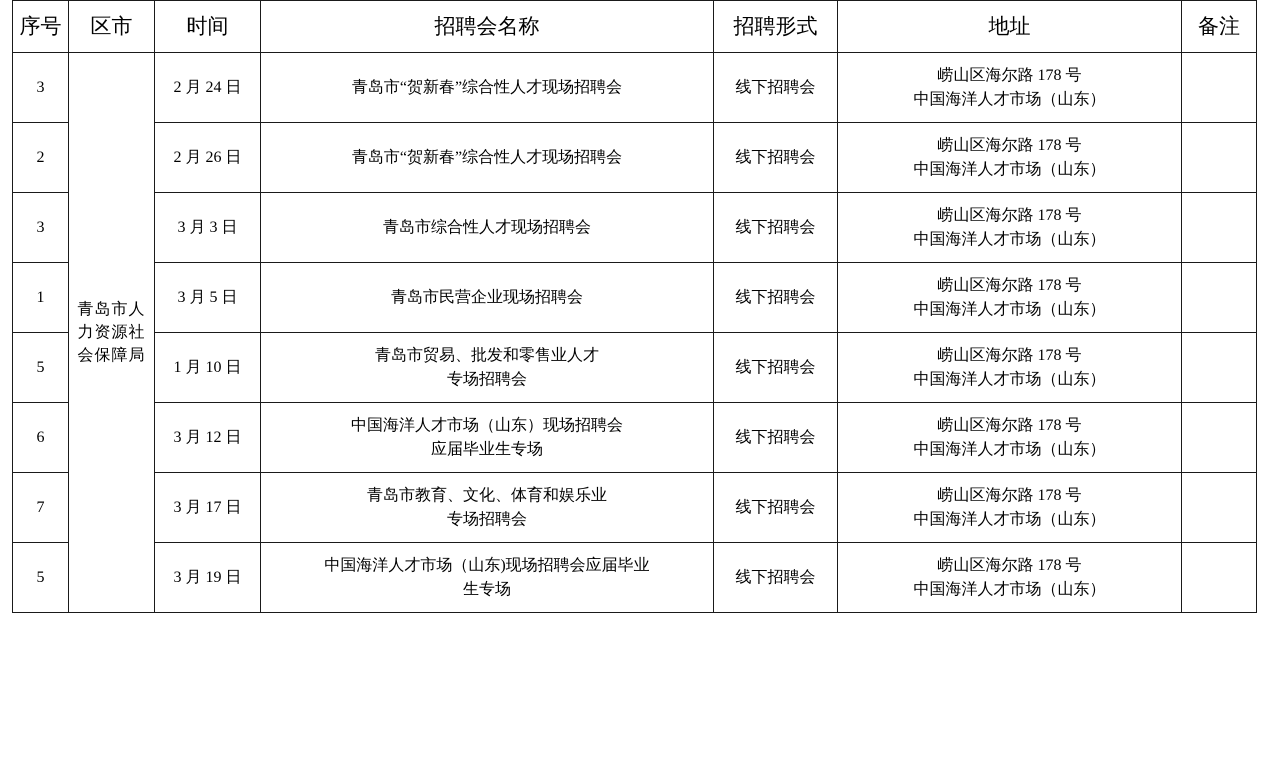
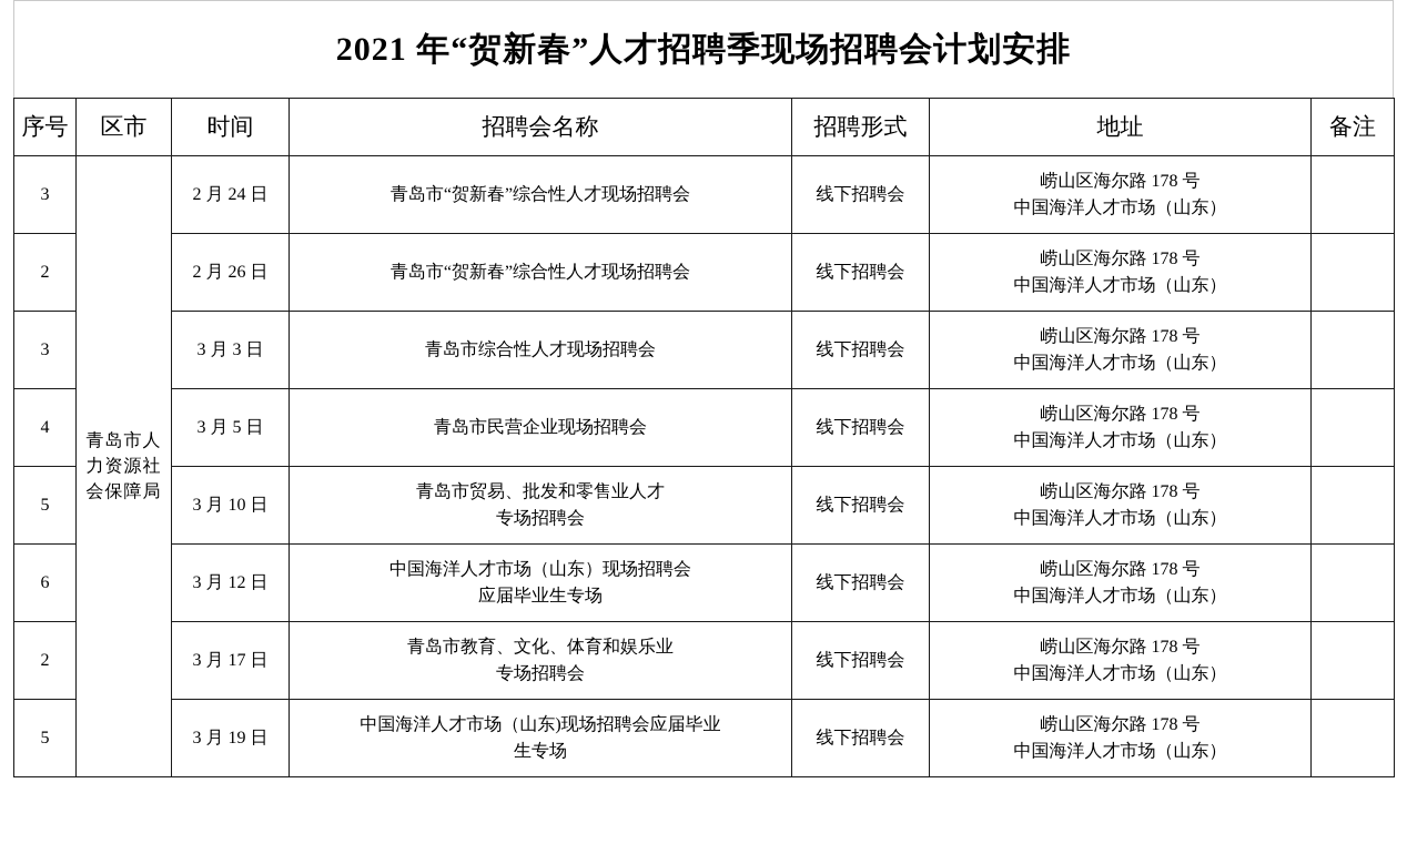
+ 2021 年“贺新春”人才招聘季现场招聘会计划安排
  序号	区市	时间	招聘会名称	招聘形式	地址	备注
  3	青岛市人力资源社会保障局	2 月 24 日	青岛市“贺新春”综合性人才现场招聘会	线下招聘会	崂山区海尔路 178 号 中国海洋人才市场（山东）
  2	2 月 26 日	青岛市“贺新春”综合性人才现场招聘会	线下招聘会	崂山区海尔路 178 号 中国海洋人才市场（山东）
  3	3 月 3 日	青岛市综合性人才现场招聘会	线下招聘会	崂山区海尔路 178 号 中国海洋人才市场（山东）
- 1	3 月 5 日	青岛市民营企业现场招聘会	线下招聘会	崂山区海尔路 178 号 中国海洋人才市场（山东）
+ 4	3 月 5 日	青岛市民营企业现场招聘会	线下招聘会	崂山区海尔路 178 号 中国海洋人才市场（山东）
- 5	1 月 10 日	青岛市贸易、批发和零售业人才 专场招聘会	线下招聘会	崂山区海尔路 178 号 中国海洋人才市场（山东）
+ 5	3 月 10 日	青岛市贸易、批发和零售业人才 专场招聘会	线下招聘会	崂山区海尔路 178 号 中国海洋人才市场（山东）
  6	3 月 12 日	中国海洋人才市场（山东）现场招聘会 应届毕业生专场	线下招聘会	崂山区海尔路 178 号 中国海洋人才市场（山东）
- 7	3 月 17 日	青岛市教育、文化、体育和娱乐业 专场招聘会	线下招聘会	崂山区海尔路 178 号 中国海洋人才市场（山东）
+ 2	3 月 17 日	青岛市教育、文化、体育和娱乐业 专场招聘会	线下招聘会	崂山区海尔路 178 号 中国海洋人才市场（山东）
  5	3 月 19 日	中国海洋人才市场（山东)现场招聘会应届毕业 生专场	线下招聘会	崂山区海尔路 178 号 中国海洋人才市场（山东）
